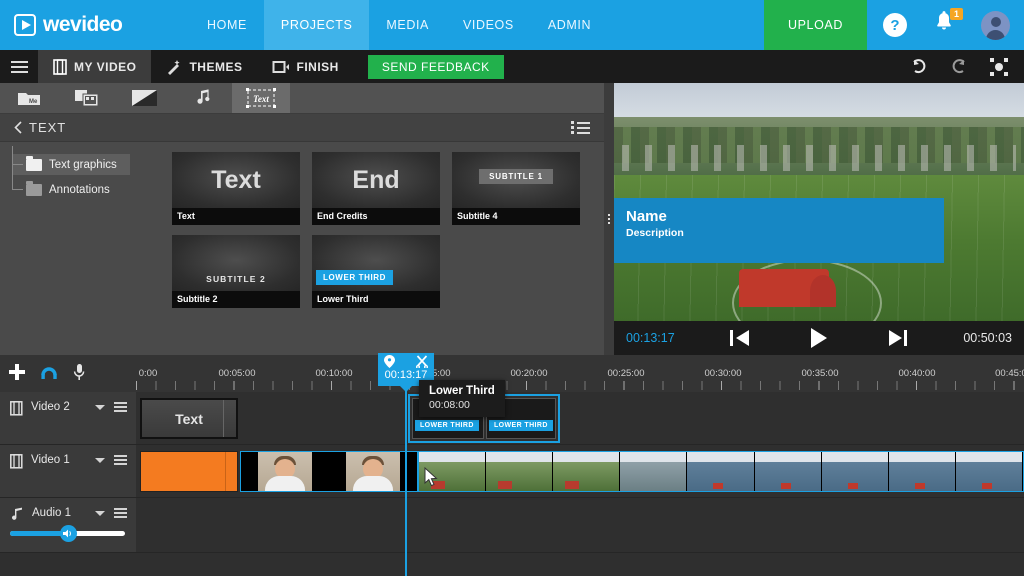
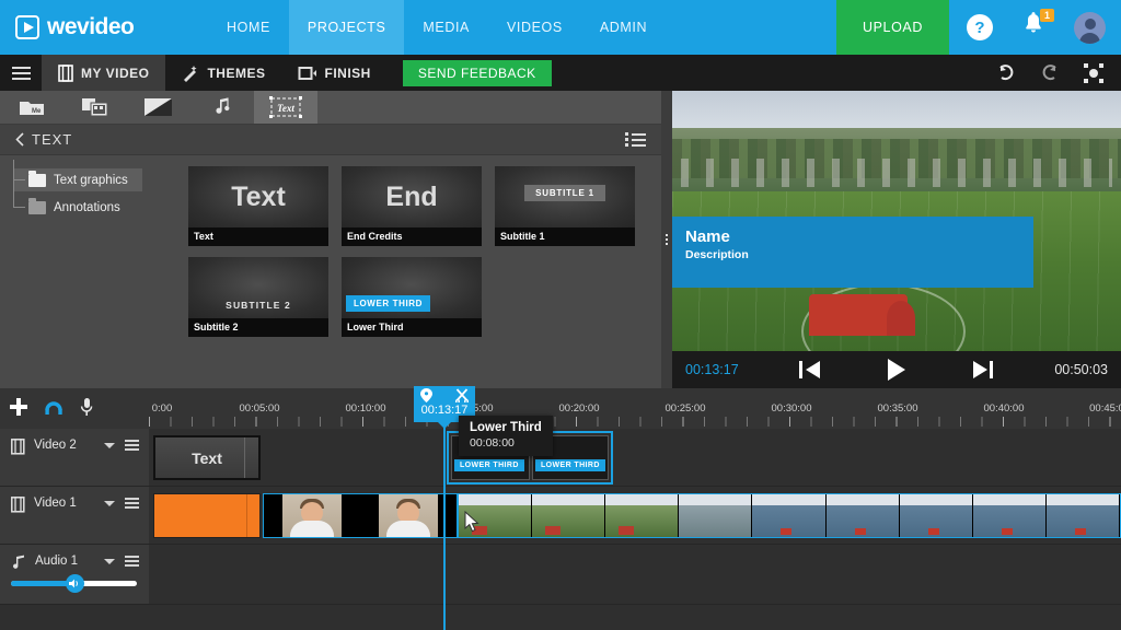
  wevideo
  HOME
  PROJECTS
  MEDIA
  VIDEOS
  ADMIN
  UPLOAD
  ?
  1
  MY VIDEO
  THEMES
  FINISH
  SEND FEEDBACK
  Text
  TEXT
  Text graphics
  Annotations
  Text
  Text
  End
  End Credits
  SUBTITLE 1
- Subtitle 4
+ Subtitle 1
  SUBTITLE 2
  Subtitle 2
  LOWER THIRD
  Lower Third
  Name
  Description
  00:13:17
  00:50:03
  0:00
  00:05:00
  00:10:00
  00:20:00
  00:25:00
  00:30:00
  00:35:00
  00:40:00
  00:45:
  00:13:17
  Video 2
  Text
  Lower Third
  00:08:00
  Video 1
  Audio 1
